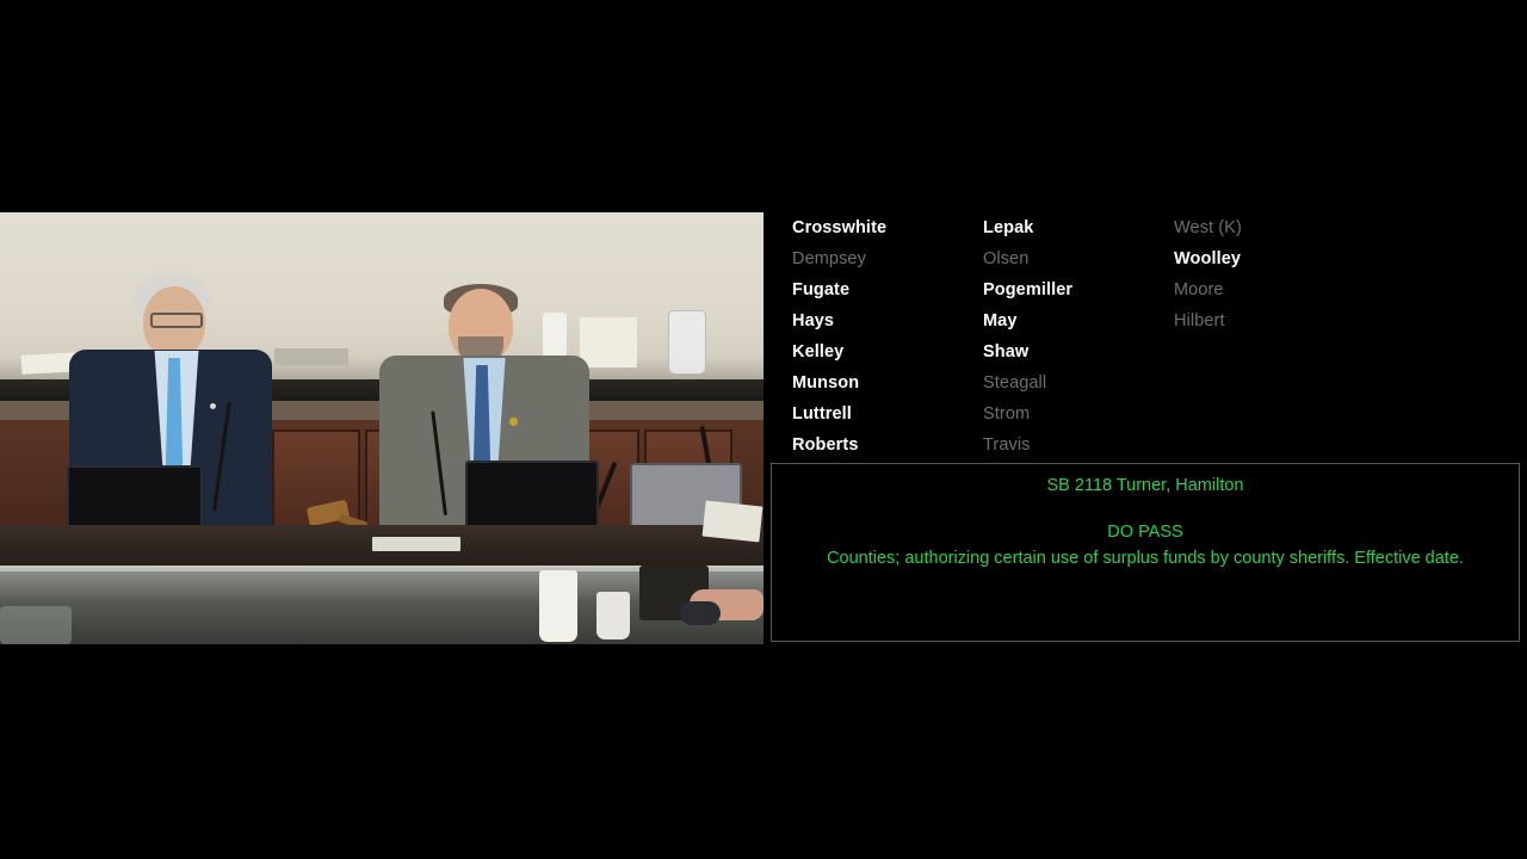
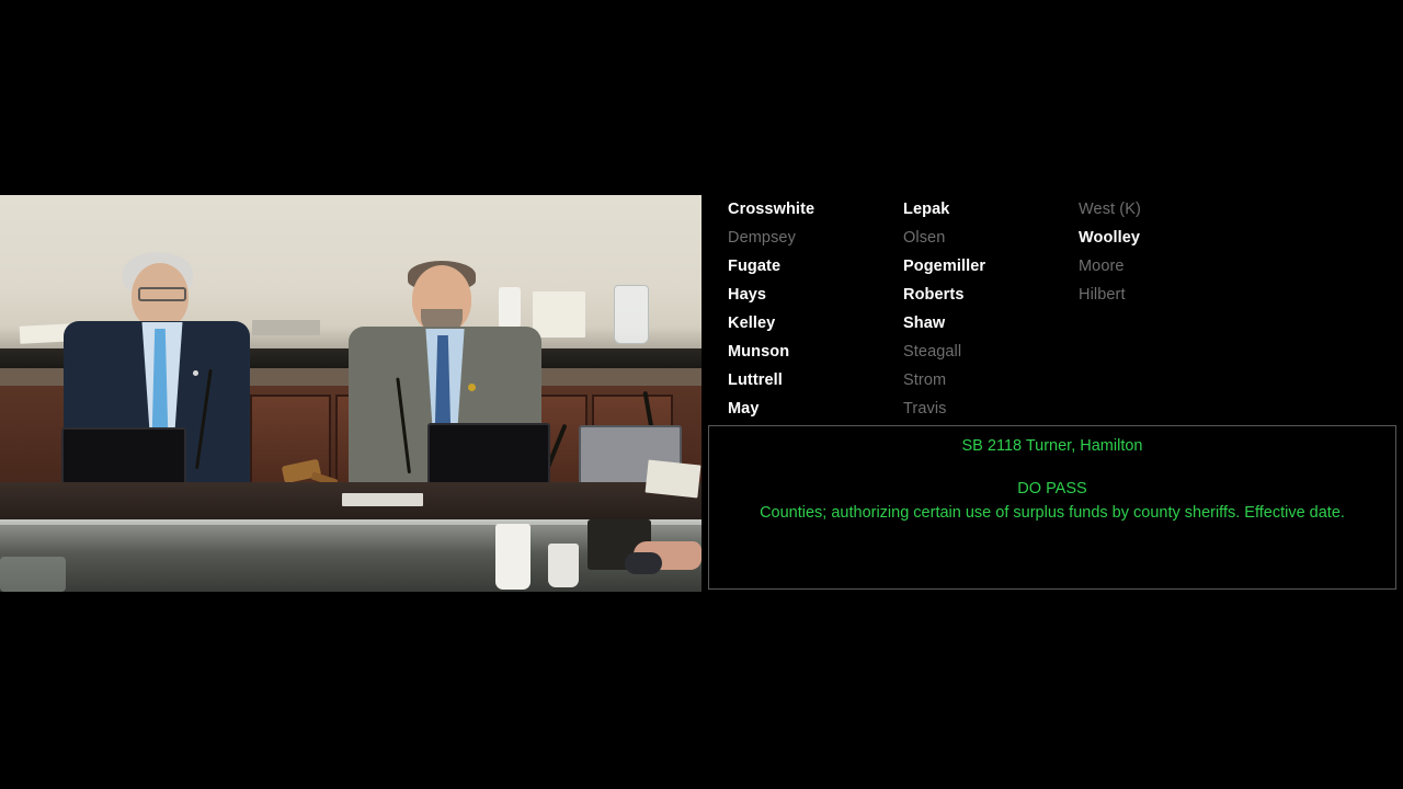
  Crosswhite
  Dempsey
  Fugate
  Hays
  Kelley
  Munson
  Luttrell
- Roberts
+ May
  Lepak
  Olsen
  Pogemiller
- May
+ Roberts
  Shaw
  Steagall
  Strom
  Travis
  West (K)
  Woolley
  Moore
  Hilbert
  SB 2118 Turner, Hamilton
  DO PASS
  Counties; authorizing certain use of surplus funds by county sheriffs. Effective date.
